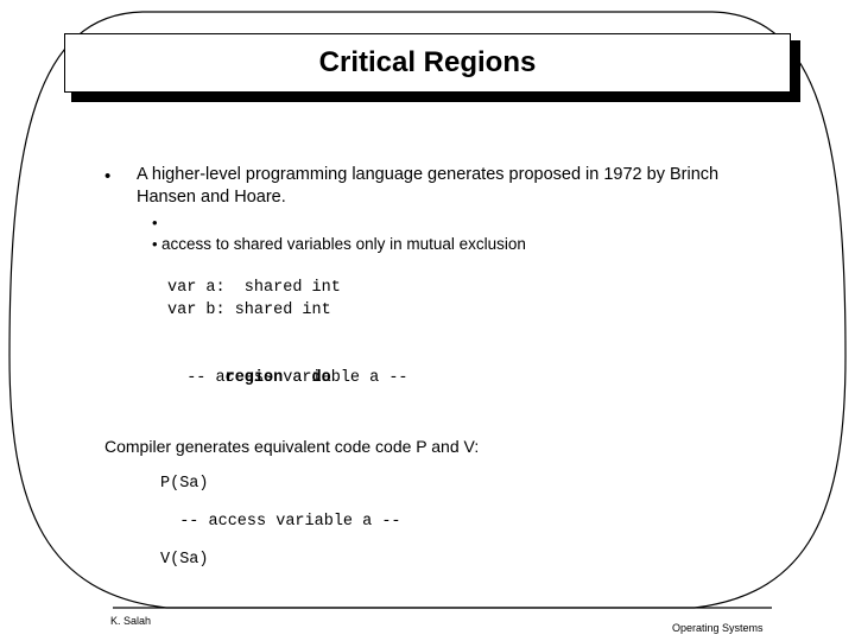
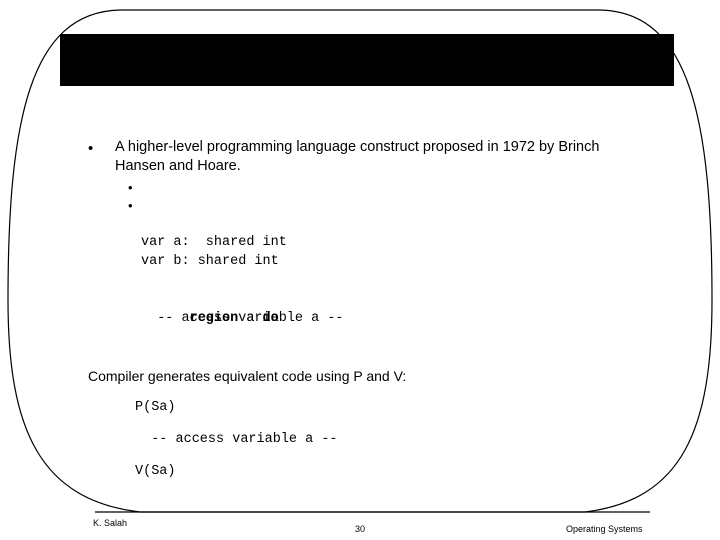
- Critical Regions
  •
- A higher-level programming language generates proposed in 1972 by Brinch Hansen and Hoare.
+ A higher-level programming language construct proposed in 1972 by Brinch Hansen and Hoare.
  •
  •
- access to shared variables only in mutual exclusion
  var a: shared int
  var b: shared int
  region a do
  -- access variable a --
- Compiler generates equivalent code code P and V:
+ Compiler generates equivalent code using P and V:
  P(Sa)
  -- access variable a --
  V(Sa)
  K. Salah
+ 30
  Operating Systems
